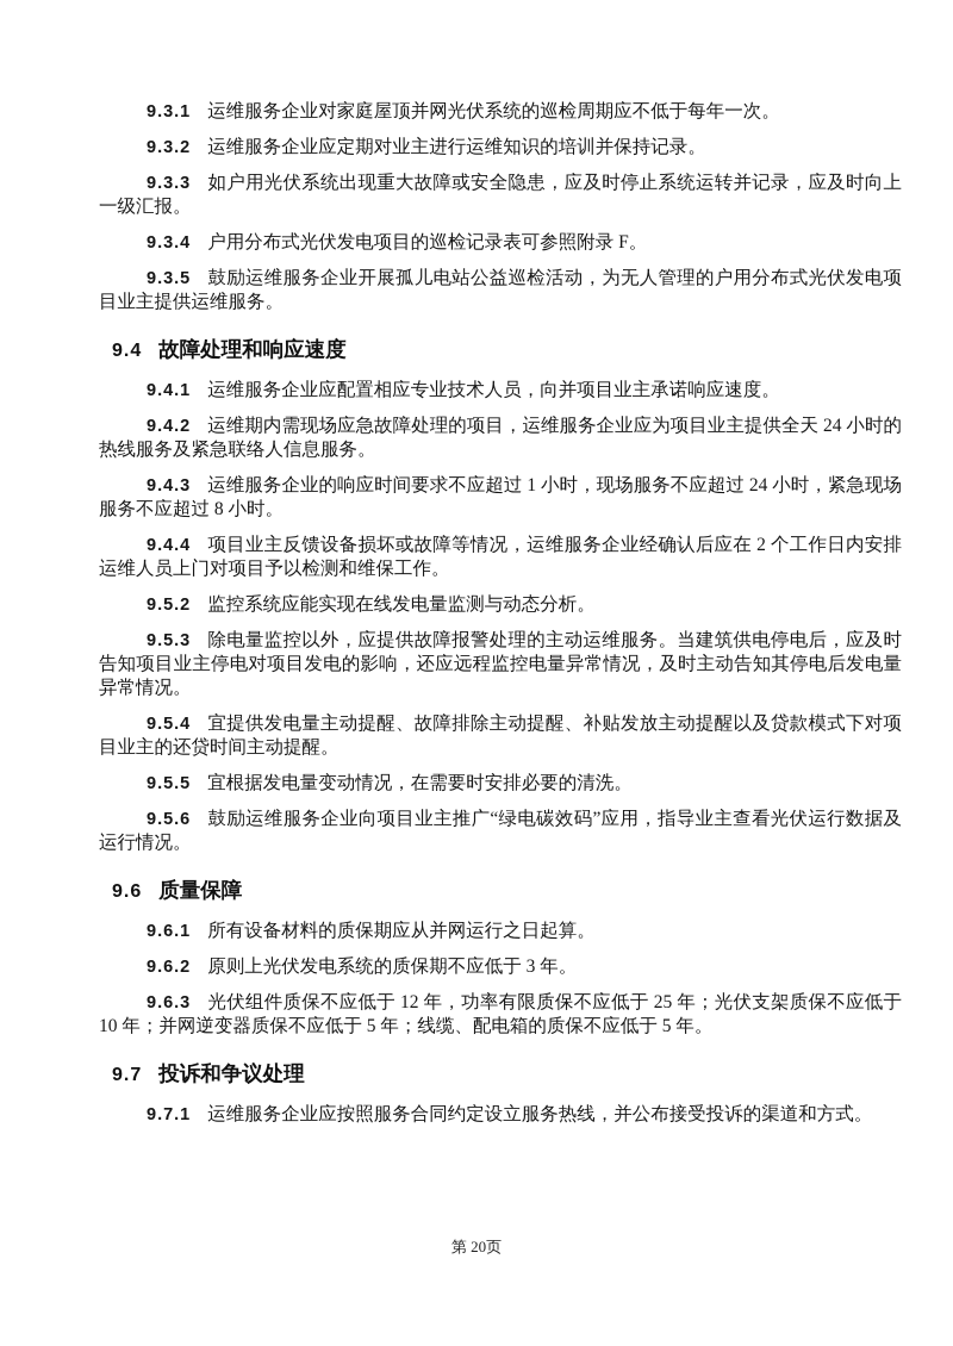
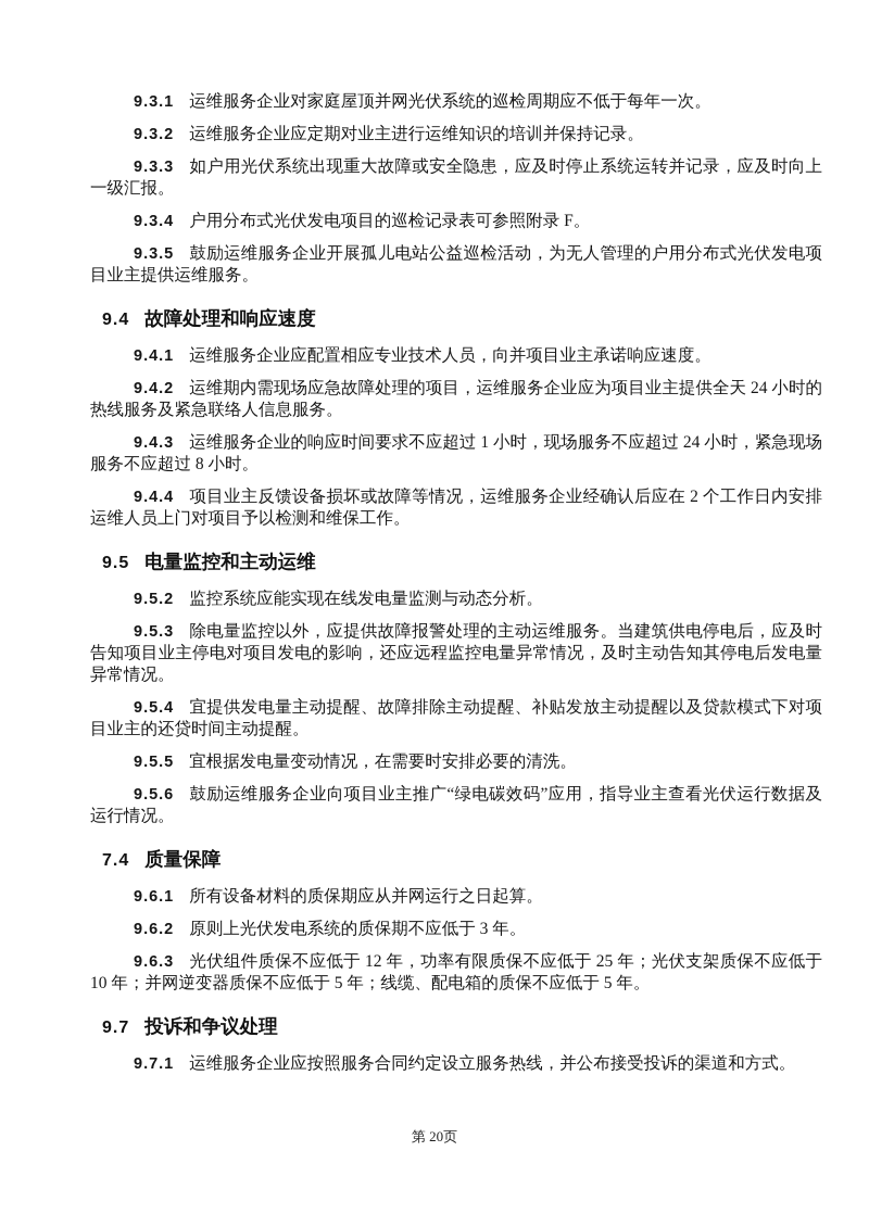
  9.3.1 运维服务企业对家庭屋顶并网光伏系统的巡检周期应不低于每年一次。
  9.3.2 运维服务企业应定期对业主进行运维知识的培训并保持记录。
  9.3.3 如户用光伏系统出现重大故障或安全隐患，应及时停止系统运转并记录，应及时向上一级汇报。
  9.3.4 户用分布式光伏发电项目的巡检记录表可参照附录 F。
  9.3.5 鼓励运维服务企业开展孤儿电站公益巡检活动，为无人管理的户用分布式光伏发电项目业主提供运维服务。
  9.4 故障处理和响应速度
  9.4.1 运维服务企业应配置相应专业技术人员，向并项目业主承诺响应速度。
  9.4.2 运维期内需现场应急故障处理的项目，运维服务企业应为项目业主提供全天 24 小时的热线服务及紧急联络人信息服务。
  9.4.3 运维服务企业的响应时间要求不应超过 1 小时，现场服务不应超过 24 小时，紧急现场服务不应超过 8 小时。
  9.4.4 项目业主反馈设备损坏或故障等情况，运维服务企业经确认后应在 2 个工作日内安排运维人员上门对项目予以检测和维保工作。
+ 9.5 电量监控和主动运维
  9.5.2 监控系统应能实现在线发电量监测与动态分析。
  9.5.3 除电量监控以外，应提供故障报警处理的主动运维服务。当建筑供电停电后，应及时告知项目业主停电对项目发电的影响，还应远程监控电量异常情况，及时主动告知其停电后发电量异常情况。
  9.5.4 宜提供发电量主动提醒、故障排除主动提醒、补贴发放主动提醒以及贷款模式下对项目业主的还贷时间主动提醒。
  9.5.5 宜根据发电量变动情况，在需要时安排必要的清洗。
  9.5.6 鼓励运维服务企业向项目业主推广“绿电碳效码”应用，指导业主查看光伏运行数据及运行情况。
- 9.6 质量保障
+ 7.4 质量保障
  9.6.1 所有设备材料的质保期应从并网运行之日起算。
  9.6.2 原则上光伏发电系统的质保期不应低于 3 年。
  9.6.3 光伏组件质保不应低于 12 年，功率有限质保不应低于 25 年；光伏支架质保不应低于 10 年；并网逆变器质保不应低于 5 年；线缆、配电箱的质保不应低于 5 年。
  9.7 投诉和争议处理
  9.7.1 运维服务企业应按照服务合同约定设立服务热线，并公布接受投诉的渠道和方式。
  第 20页
